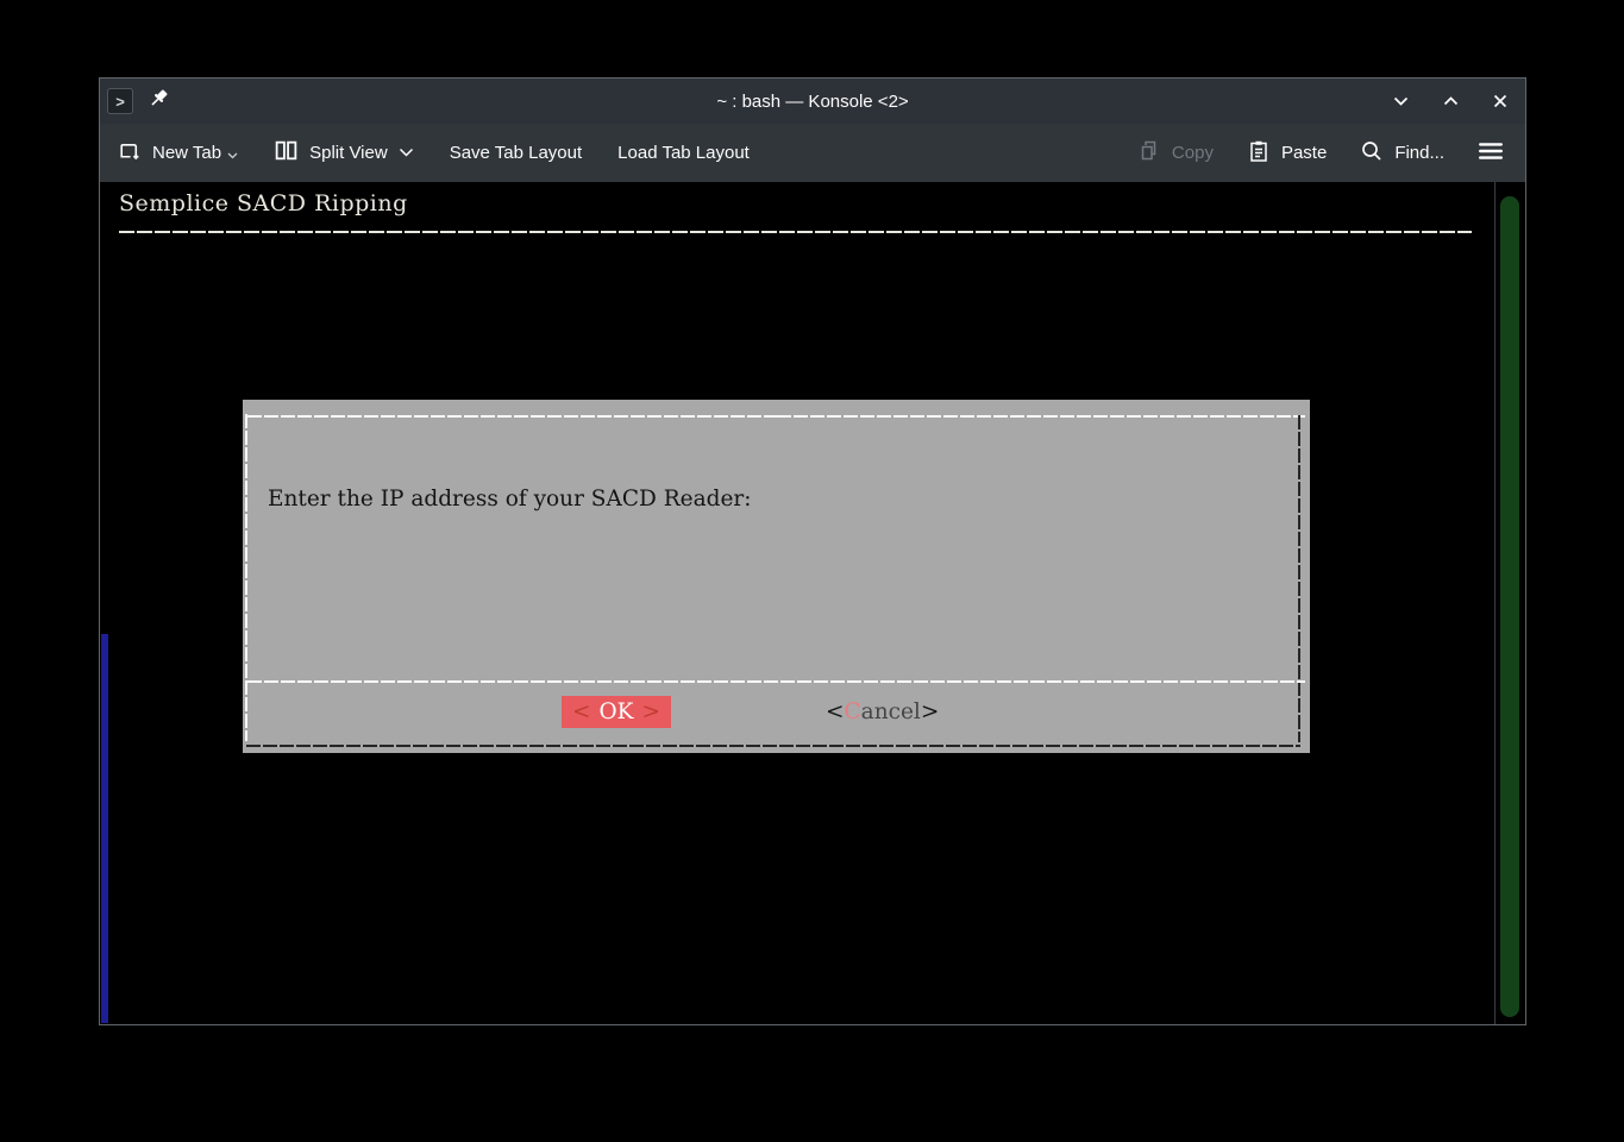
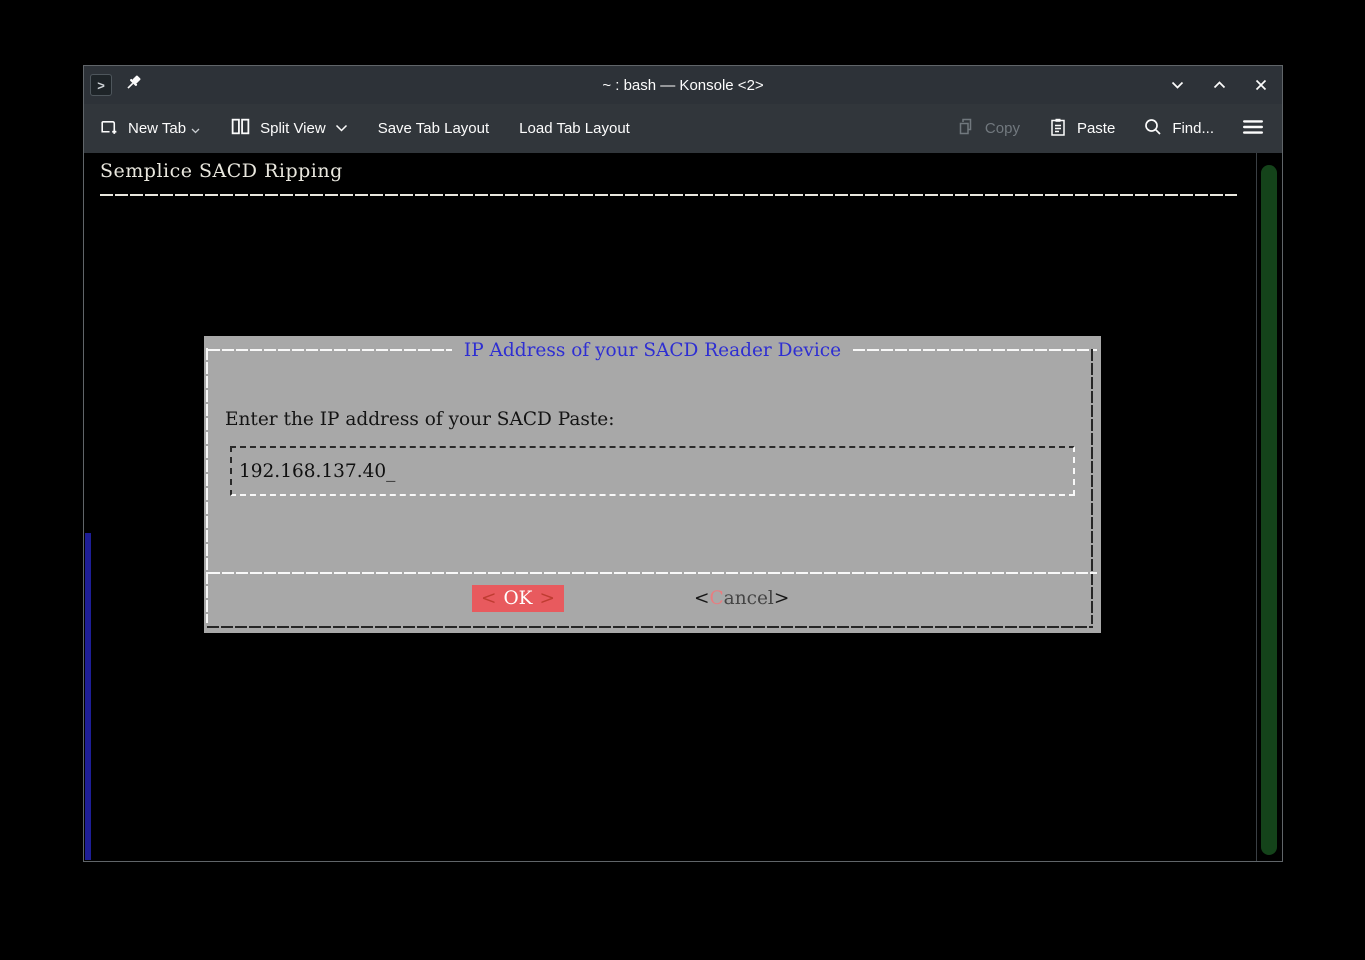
  ~ : bash — Konsole <2>
  >
  New Tab
  Split View
  Save Tab Layout
  Load Tab Layout
  Copy
  Paste
  Find...
  Semplice SACD Ripping
+ IP Address of your SACD Reader Device
- Enter the IP address of your SACD Reader:
+ Enter the IP address of your SACD Paste:
+ 192.168.137.40
+ _
  <
  OK
  >
  <
  C
  ancel
  >
